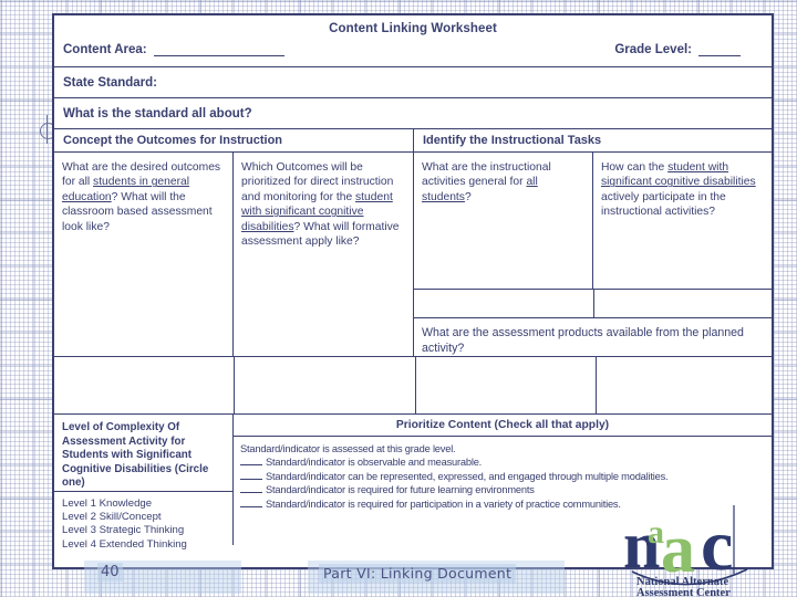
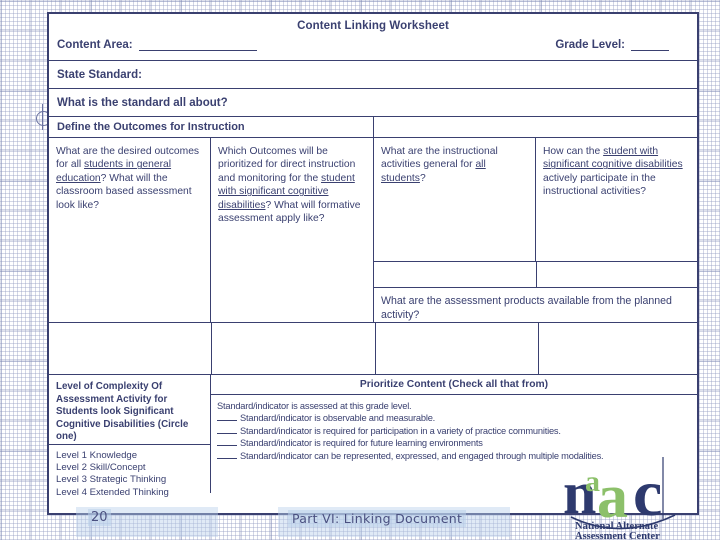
  Content Linking Worksheet
  Content Area:
  Grade Level:
  State Standard:
  What is the standard all about?
- Concept the Outcomes for Instruction
+ Define the Outcomes for Instruction
- Identify the Instructional Tasks
  What are the desired outcomes for all students in general education? What will the classroom based assessment look like?
  Which Outcomes will be prioritized for direct instruction and monitoring for the student with significant cognitive disabilities? What will formative assessment apply like?
  What are the instructional activities general for all students?
  How can the student with significant cognitive disabilities actively participate in the instructional activities?
  What are the assessment products available from the planned activity?
- Level of Complexity Of Assessment Activity for Students with Significant Cognitive Disabilities (Circle one)
+ Level of Complexity Of Assessment Activity for Students look Significant Cognitive Disabilities (Circle one)
  Level 1 Knowledge
  Level 2 Skill/Concept
  Level 3 Strategic Thinking
  Level 4 Extended Thinking
- Prioritize Content (Check all that apply)
+ Prioritize Content (Check all that from)
  Standard/indicator is assessed at this grade level.
  Standard/indicator is observable and measurable.
- Standard/indicator can be represented, expressed, and engaged through multiple modalities.
+ Standard/indicator is required for participation in a variety of practice communities.
  Standard/indicator is required for future learning environments
- Standard/indicator is required for participation in a variety of practice communities.
+ Standard/indicator can be represented, expressed, and engaged through multiple modalities.
  n
  a
  a
  c
  National Alternate
  Assessment Center
- 40
+ 20
  Part VI: Linking Document
